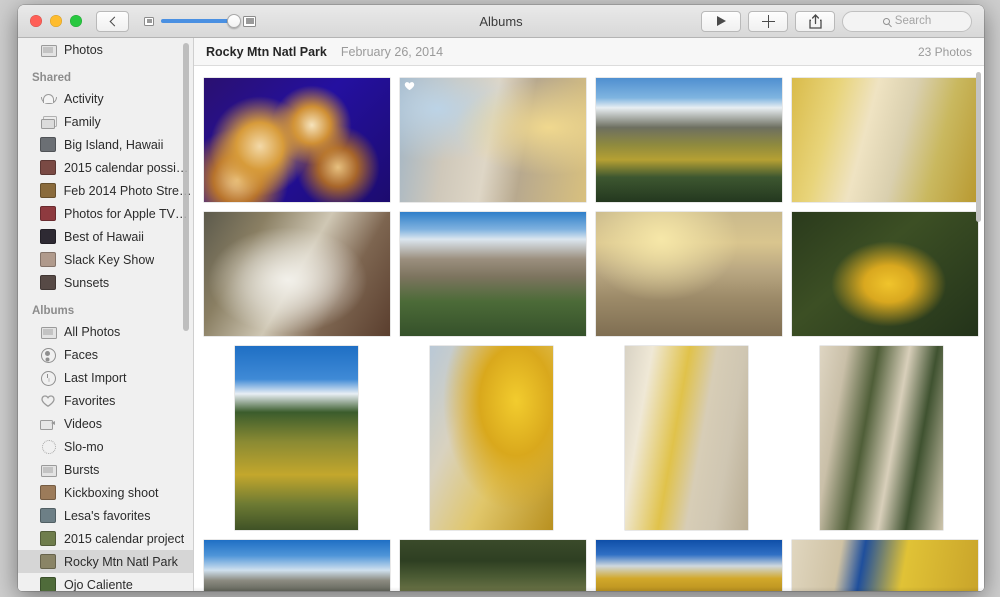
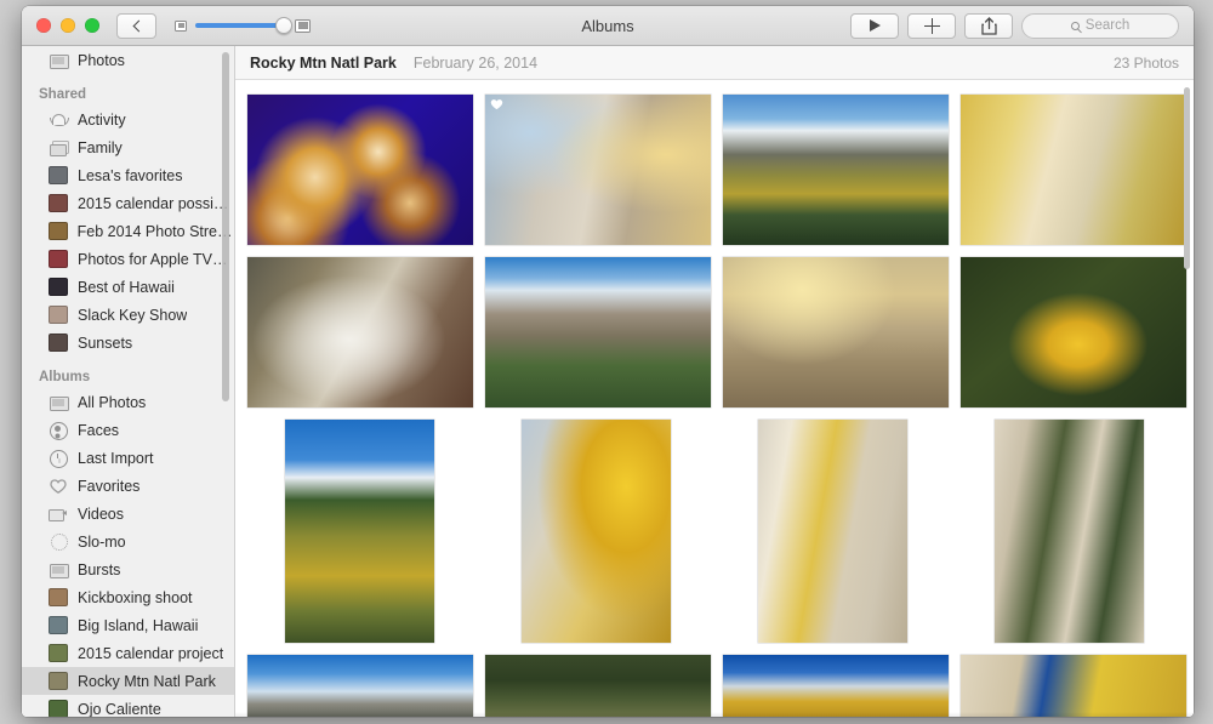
  Albums
  Search
  Photos
  Shared
  Activity
  Family
- Big Island, Hawaii
+ Lesa's favorites
  2015 calendar possi…
  Feb 2014 Photo Stream
  Photos for Apple TV…
  Best of Hawaii
  Slack Key Show
  Sunsets
  Albums
  All Photos
  Faces
  Last Import
  Favorites
  Videos
  Slo-mo
  Bursts
  Kickboxing shoot
- Lesa's favorites
+ Big Island, Hawaii
  2015 calendar project
  Rocky Mtn Natl Park
  Ojo Caliente
  Rocky Mtn Natl Park
  February 26, 2014
  23 Photos
